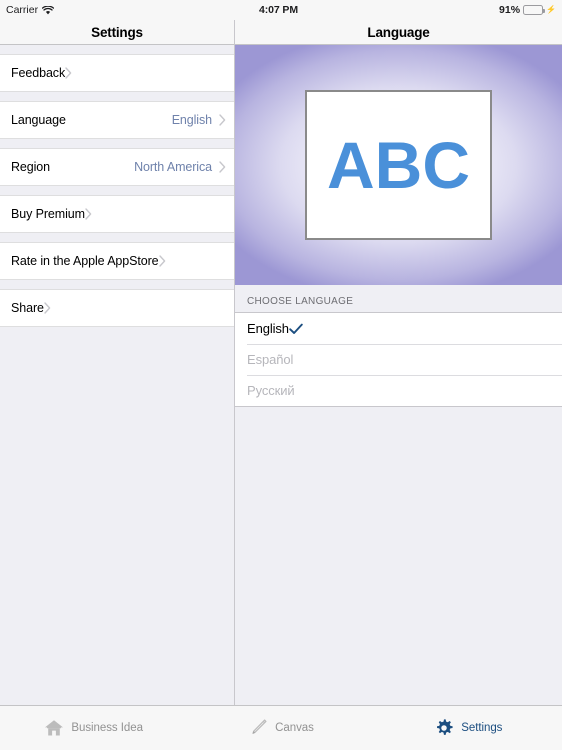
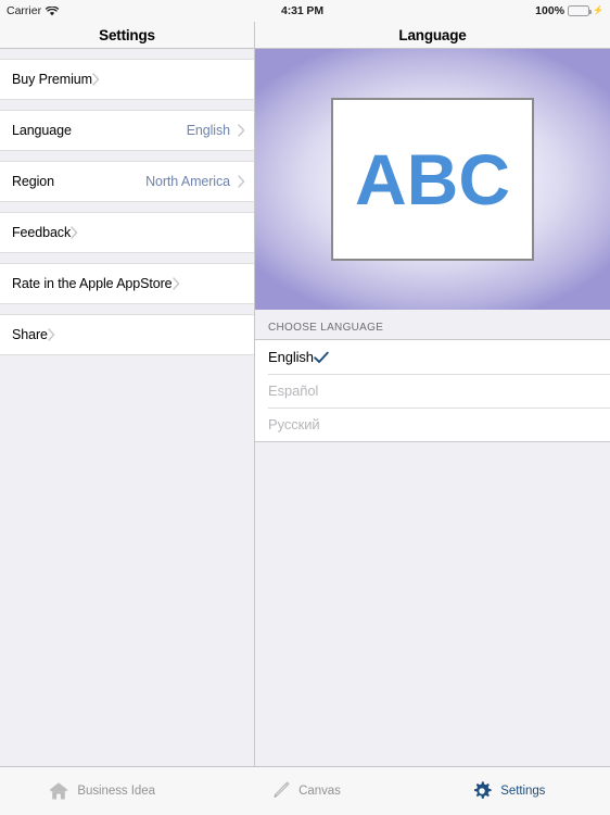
  Carrier
- 4:07 PM
+ 4:31 PM
- 91%
+ 100%
  ⚡
  Settings
- Feedback
+ Buy Premium
  Language
  English
  Region
  North America
- Buy Premium
+ Feedback
  Rate in the Apple AppStore
  Share
  Language
  ABC
  CHOOSE LANGUAGE
  English
  Español
  Русский
  Business Idea
  Canvas
  Settings
